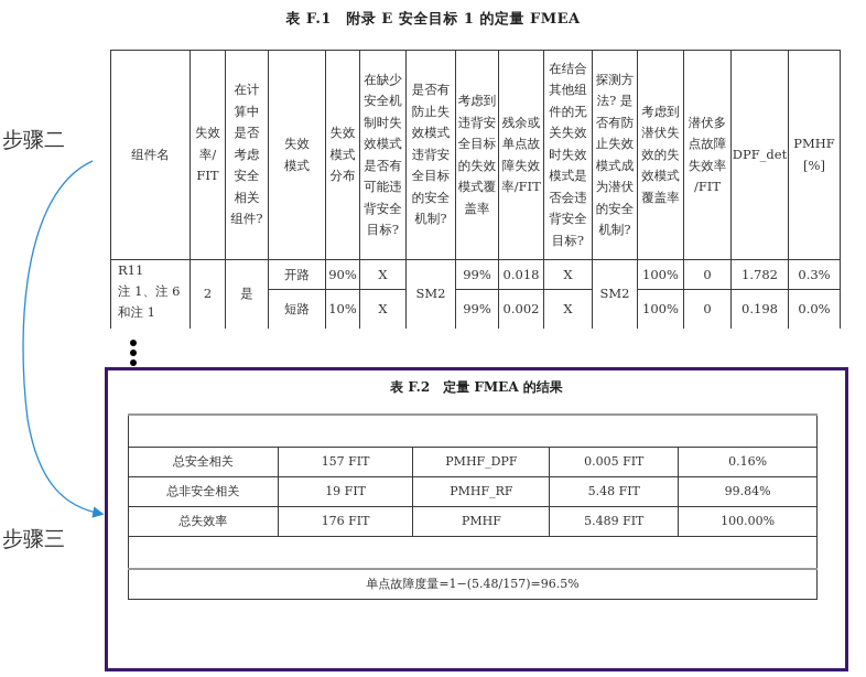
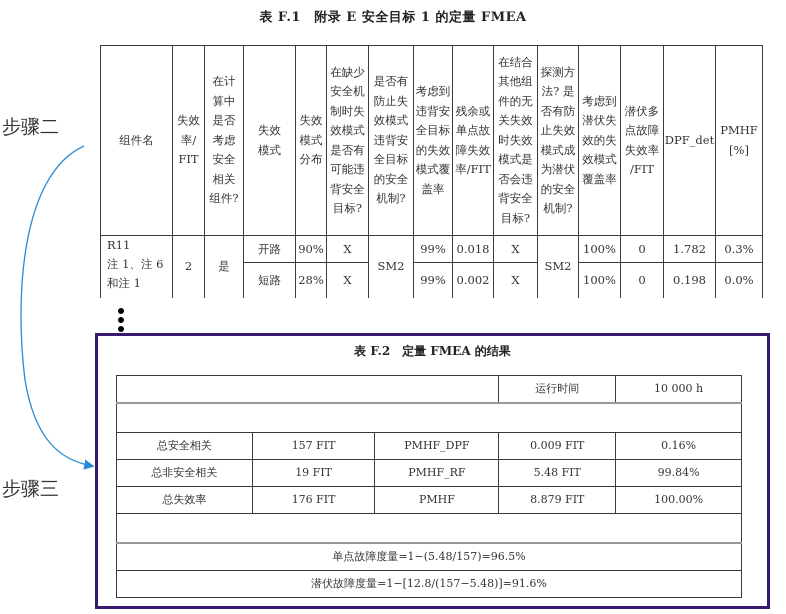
  步骤二
  步骤三
  表 F.1 附录 E 安全目标 1 的定量 FMEA
  组件名	失效率/FIT	在计算中是否考虑安全相关组件?	失效模式	失效模式分布	在缺少安全机制时失效模式是否有可能违背安全目标?	是否有防止失效模式违背安全目标的安全机制?	考虑到违背安全目标的失效模式覆盖率	残余或单点故障失效率/FIT	在结合其他组件的无关失效时失效模式是否会违背安全目标?	探测方法? 是否有防止失效模式成为潜伏的安全机制?	考虑到潜伏失效的失效模式覆盖率	潜伏多点故障失效率/FIT	DPF_det	PMHF[%]
  R11注 1、注 6和注 1	2	是	开路	90%	X	SM2	99%	0.018	X	SM2	100%	0	1.782	0.3%
- 短路	10%	X	99%	0.002	X	100%	0	0.198	0.0%
+ 短路	28%	X	99%	0.002	X	100%	0	0.198	0.0%
  表 F.2 定量 FMEA 的结果
+ 	运行时间	10 000 h
- 总安全相关	157 FIT	PMHF_DPF	0.005 FIT	0.16%
+ 总安全相关	157 FIT	PMHF_DPF	0.009 FIT	0.16%
  总非安全相关	19 FIT	PMHF_RF	5.48 FIT	99.84%
- 总失效率	176 FIT	PMHF	5.489 FIT	100.00%
+ 总失效率	176 FIT	PMHF	8.879 FIT	100.00%
  单点故障度量=1−(5.48/157)=96.5%
+ 潜伏故障度量=1−[12.8/(157−5.48)]=91.6%
